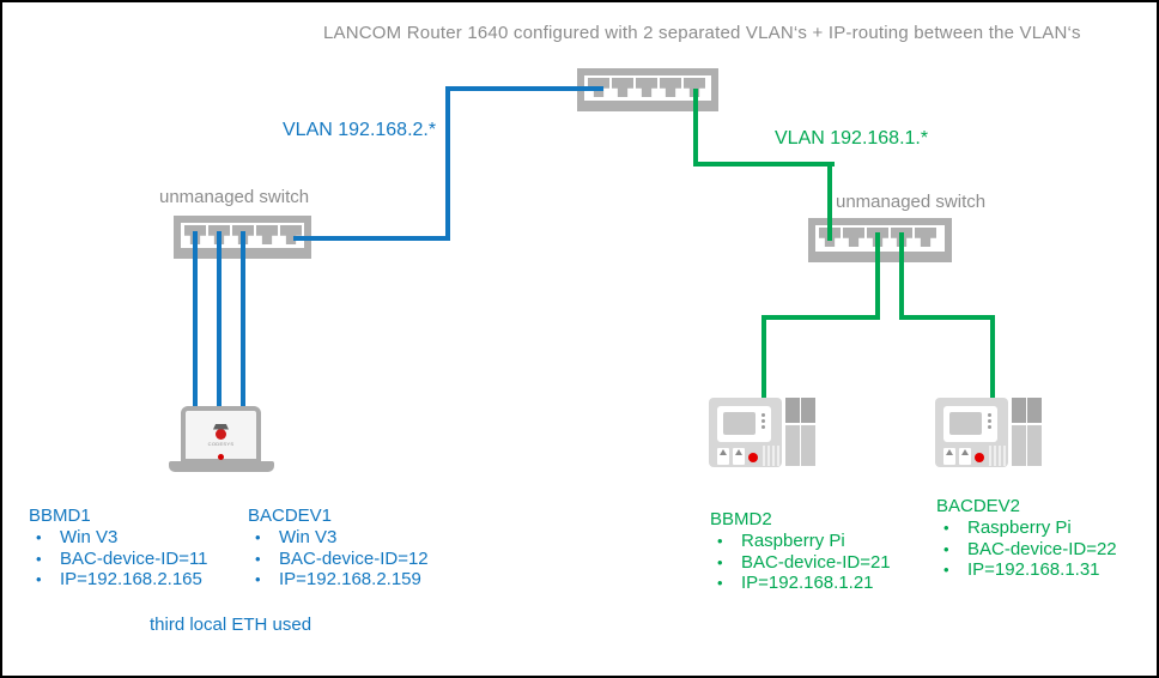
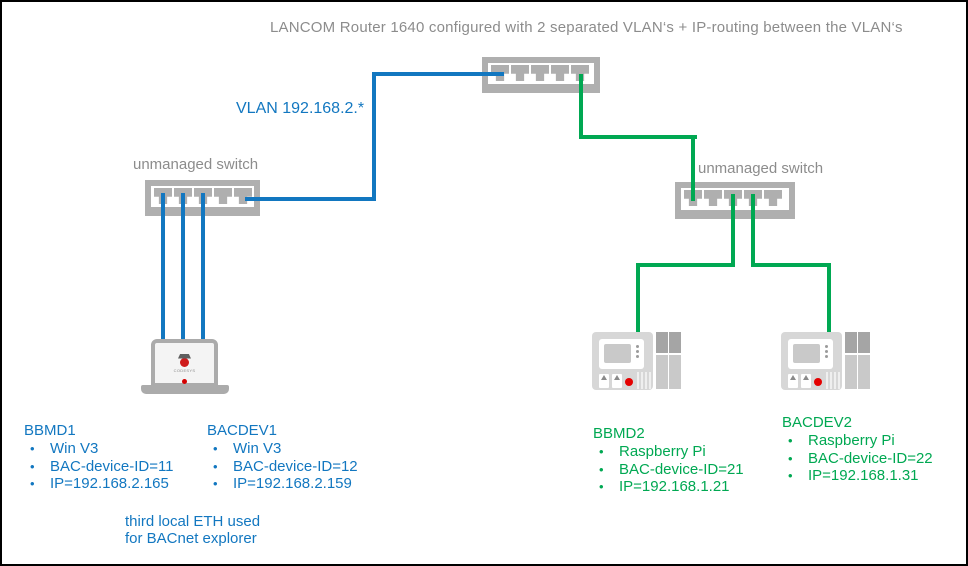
  LANCOM Router 1640 configured with 2 separated VLAN‘s + IP-routing between the VLAN‘s
  VLAN 192.168.2.*
- VLAN 192.168.1.*
  unmanaged switch
  unmanaged switch
  BBMD1
  •
  Win V3
  •
  BAC-device-ID=11
  •
  IP=192.168.2.165
  BACDEV1
  •
  Win V3
  •
  BAC-device-ID=12
  •
  IP=192.168.2.159
  BBMD2
  •
  Raspberry Pi
  •
  BAC-device-ID=21
  •
  IP=192.168.1.21
  BACDEV2
  •
  Raspberry Pi
  •
  BAC-device-ID=22
  •
  IP=192.168.1.31
  third local ETH used
+ for BACnet explorer
